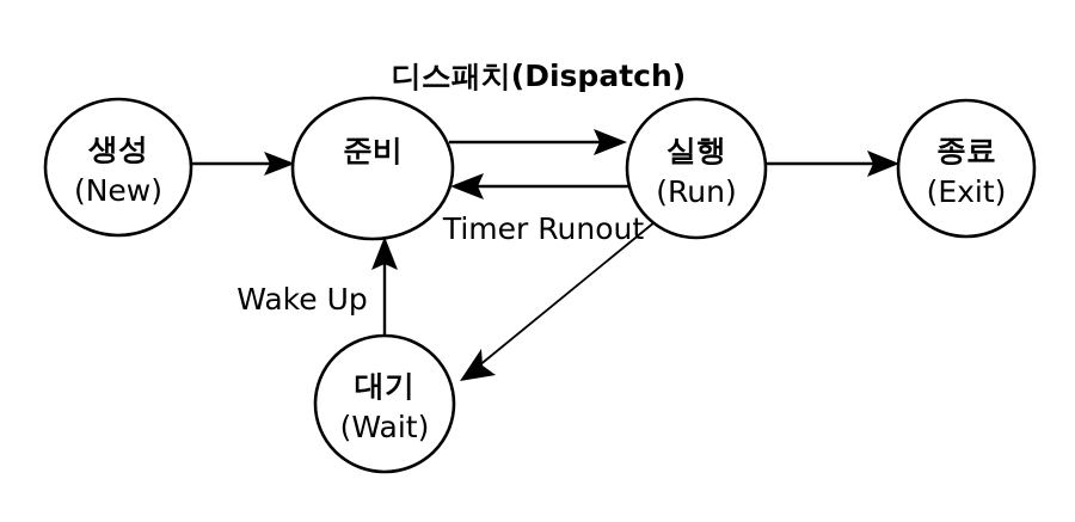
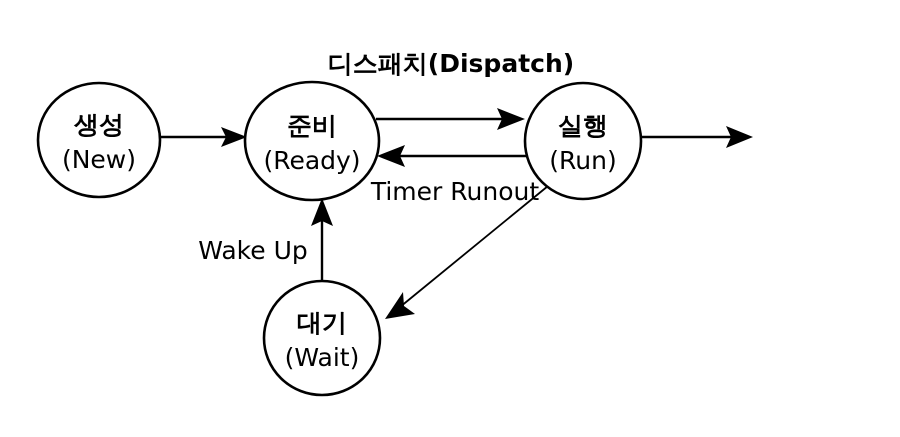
  생성
  (New)
  준비
+ (Ready)
  실행
  (Run)
- 종료
- (Exit)
  대기
  (Wait)
  디스패치(Dispatch)
  Timer Runout
  Wake Up
